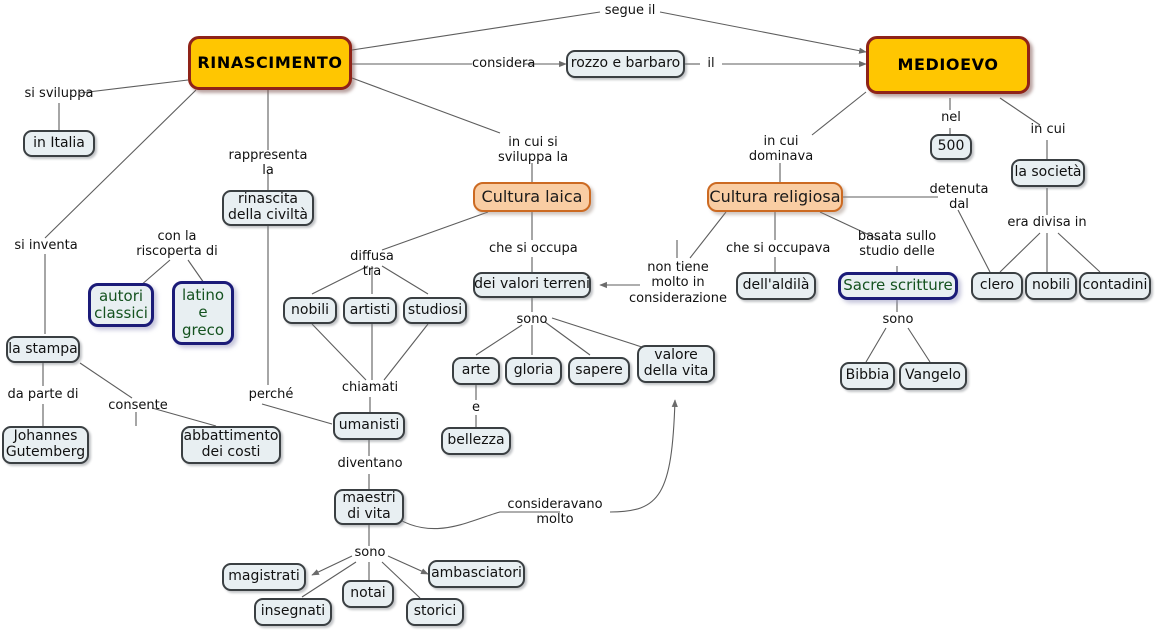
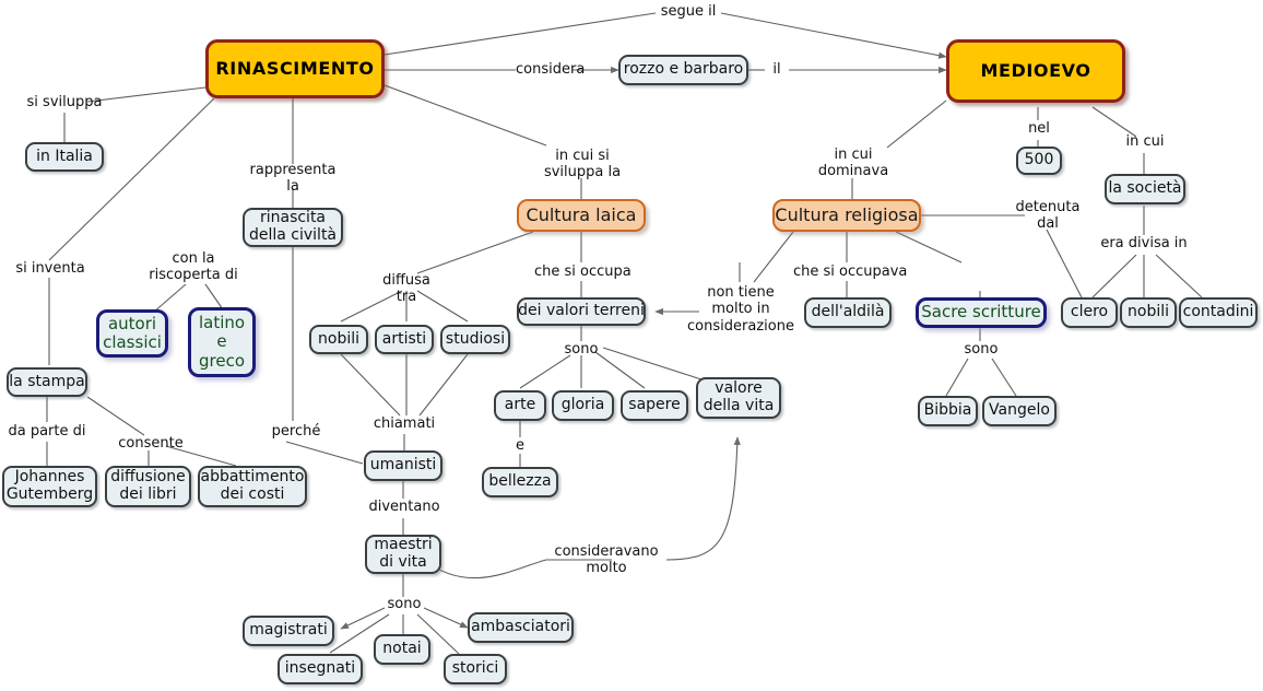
  RINASCIMENTO
  MEDIOEVO
  Cultura laica
  Cultura religiosa
  autori
  classici
  latino
  e
  greco
  Sacre scritture
  rozzo e barbaro
  in Italia
  rinascita
  della civiltà
  la stampa
  Johannes
  Gutemberg
+ diffusione
+ dei libri
  abbattimento
  dei costi
  nobili
  artisti
  studiosi
  umanisti
  maestri
  di vita
  dei valori terreni
  arte
  gloria
  sapere
  bellezza
  valore
  della vita
  magistrati
  insegnati
  notai
  storici
  ambasciatori
  dell'aldilà
  Bibbia
  Vangelo
  500
  la società
  clero
  nobili
  contadini
  segue il
  considera
  il
  si sviluppa
  rappresenta
  la
  in cui si
  sviluppa la
  si inventa
  con la
  riscoperta di
  da parte di
  consente
  perché
  diffusa
  tra
  chiamati
  diventano
  sono
  che si occupa
  sono
  e
  consideravano
  molto
  in cui
  dominava
  non tiene
  molto in
  considerazione
  che si occupava
- basata sullo
- studio delle
  sono
  nel
  in cui
  detenuta
  dal
  era divisa in
